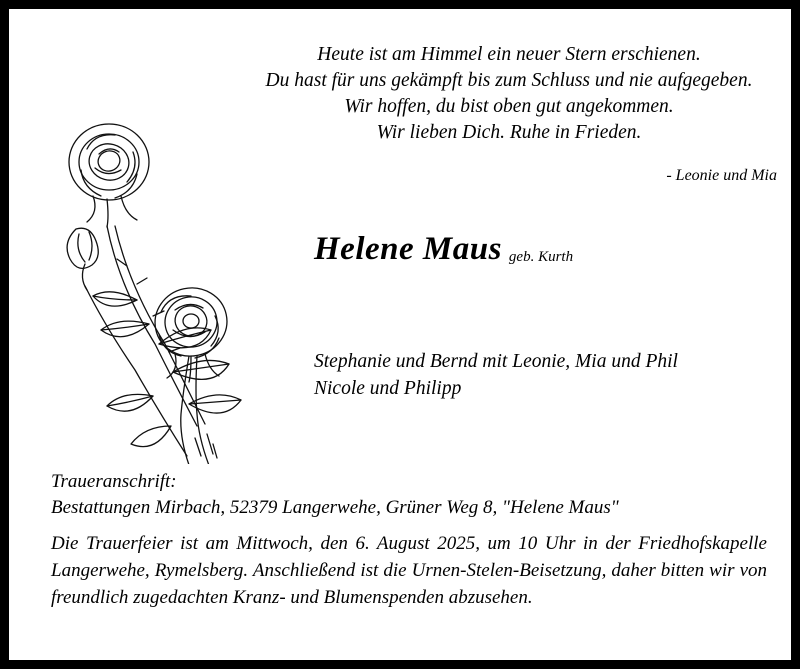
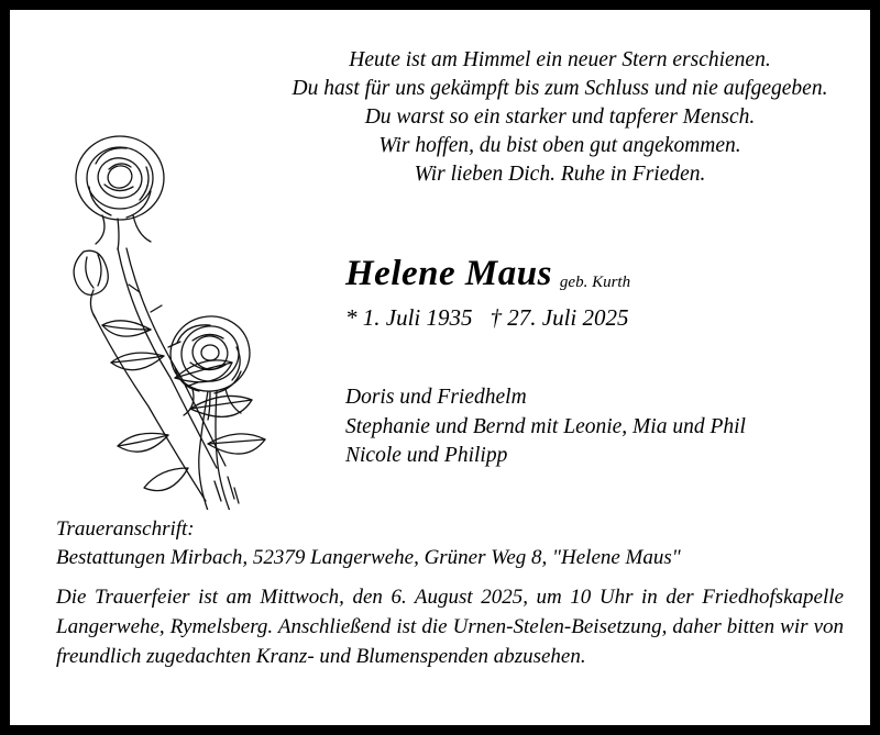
  Heute ist am Himmel ein neuer Stern erschienen.
  Du hast für uns gekämpft bis zum Schluss und nie aufgegeben.
+ Du warst so ein starker und tapferer Mensch.
  Wir hoffen, du bist oben gut angekommen.
  Wir lieben Dich. Ruhe in Frieden.
- - Leonie und Mia
  Helene Maus geb. Kurth
+ * 1. Juli 1935 † 27. Juli 2025
+ Doris und Friedhelm
  Stephanie und Bernd mit Leonie, Mia und Phil
  Nicole und Philipp
  Traueranschrift:
  Bestattungen Mirbach, 52379 Langerwehe, Grüner Weg 8, "Helene Maus"
  Die Trauerfeier ist am Mittwoch, den 6. August 2025, um 10 Uhr in der Friedhofskapelle Langerwehe, Rymelsberg. Anschließend ist die Urnen-Stelen-Beisetzung, daher bitten wir von freundlich zugedachten Kranz- und Blumenspenden abzusehen.
